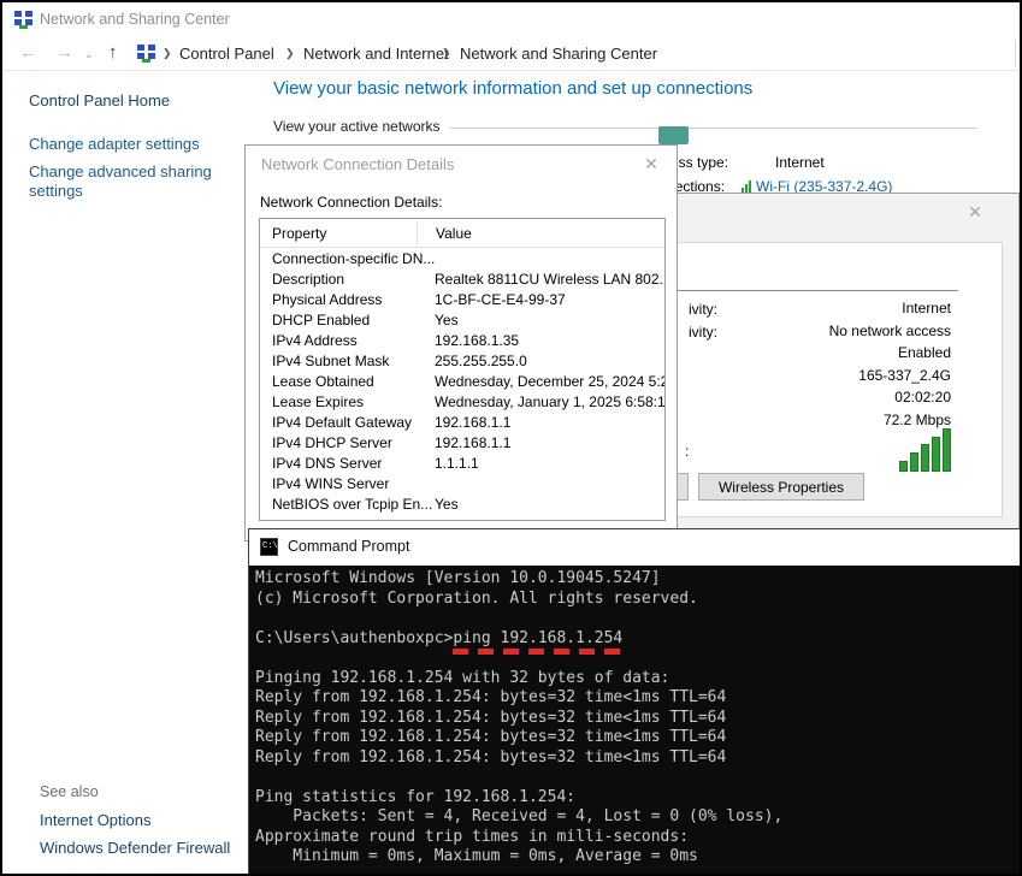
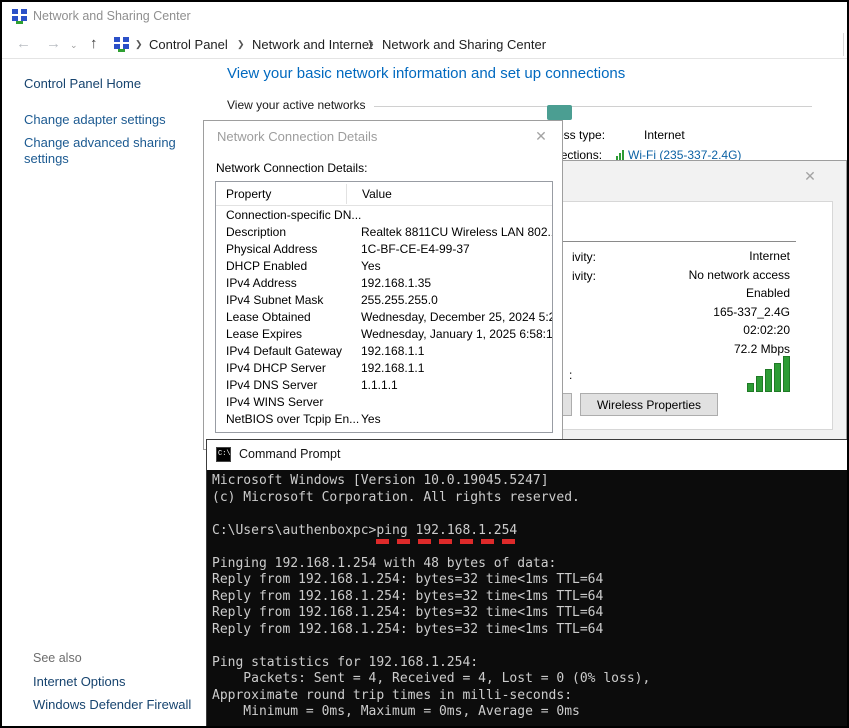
  Network and Sharing Center
  ←
  →
  ⌄
  ↑
  ❯
  Control Panel
  ❯
  Network and Internet
  ❯
  Network and Sharing Center
  Control Panel Home
  Change adapter settings
  Change advanced sharing settings
  See also
  Internet Options
  Windows Defender Firewall
  View your basic network information and set up connections
  View your active networks
  Internet
  ections: Wi-Fi (235-337-2.4G)
  ✕
  ivity:
  ivity:
  :
  Internet
  No network access
  Enabled
  165-337_2.4G
  02:02:20
  72.2 Mbps
  Wireless Properties
  Network Connection Details
  ✕
  Network Connection Details:
  Property
  Value
  Connection-specific DN...
  Description
  Realtek 8811CU Wireless LAN 802.
  Physical Address
  1C-BF-CE-E4-99-37
  DHCP Enabled
  Yes
  IPv4 Address
  192.168.1.35
  IPv4 Subnet Mask
  255.255.255.0
  Lease Obtained
  Wednesday, December 25, 2024 5:
  Lease Expires
  Wednesday, January 1, 2025 6:58:1
  IPv4 Default Gateway
  192.168.1.1
  IPv4 DHCP Server
  192.168.1.1
  IPv4 DNS Server
  1.1.1.1
  IPv4 WINS Server
  NetBIOS over Tcpip En...
  Yes
  C:\
  Command Prompt
  Microsoft Windows [Version 10.0.19045.5247]
  (c) Microsoft Corporation. All rights reserved.
  C:\Users\authenboxpc>ping 192.168.1.254
- Pinging 192.168.1.254 with 32 bytes of data:
+ Pinging 192.168.1.254 with 48 bytes of data:
  Reply from 192.168.1.254: bytes=32 time<1ms TTL=64
  Reply from 192.168.1.254: bytes=32 time<1ms TTL=64
  Reply from 192.168.1.254: bytes=32 time<1ms TTL=64
  Reply from 192.168.1.254: bytes=32 time<1ms TTL=64
  Ping statistics for 192.168.1.254:
  Packets: Sent = 4, Received = 4, Lost = 0 (0% loss),
  Approximate round trip times in milli-seconds:
  Minimum = 0ms, Maximum = 0ms, Average = 0ms
